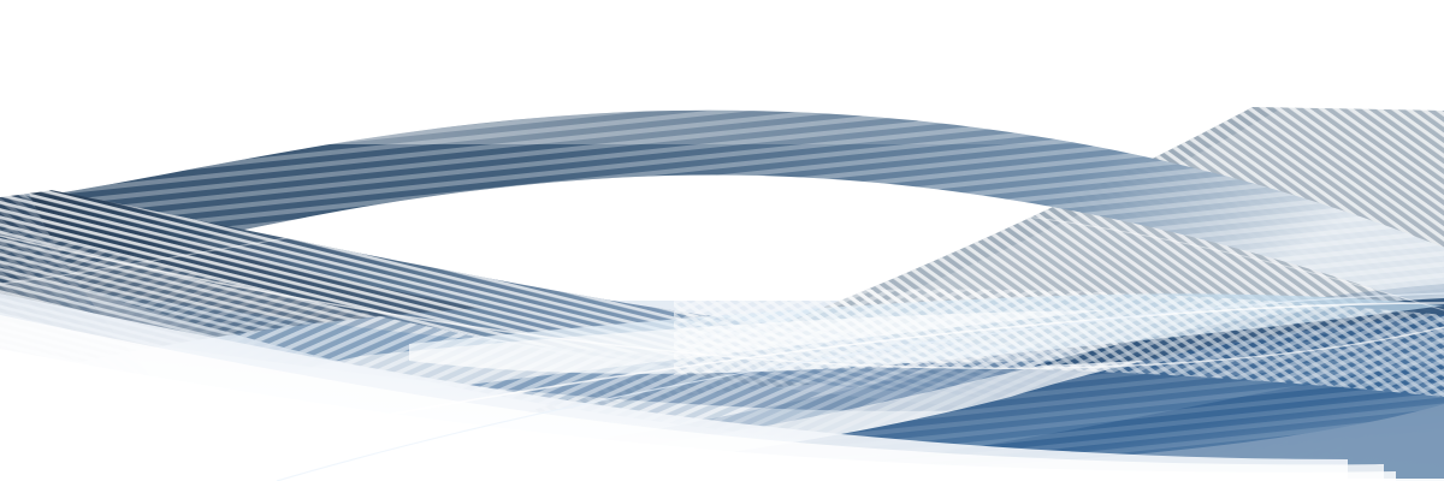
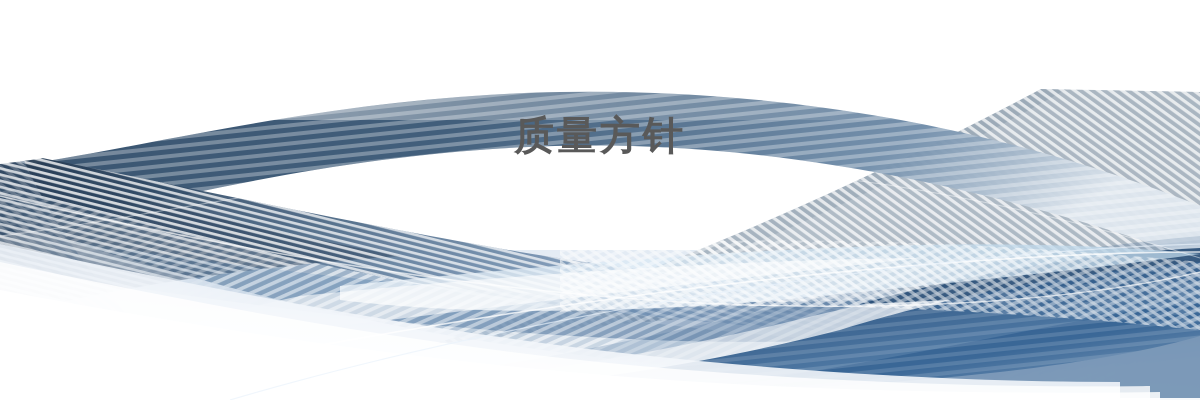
+ 质量方针
